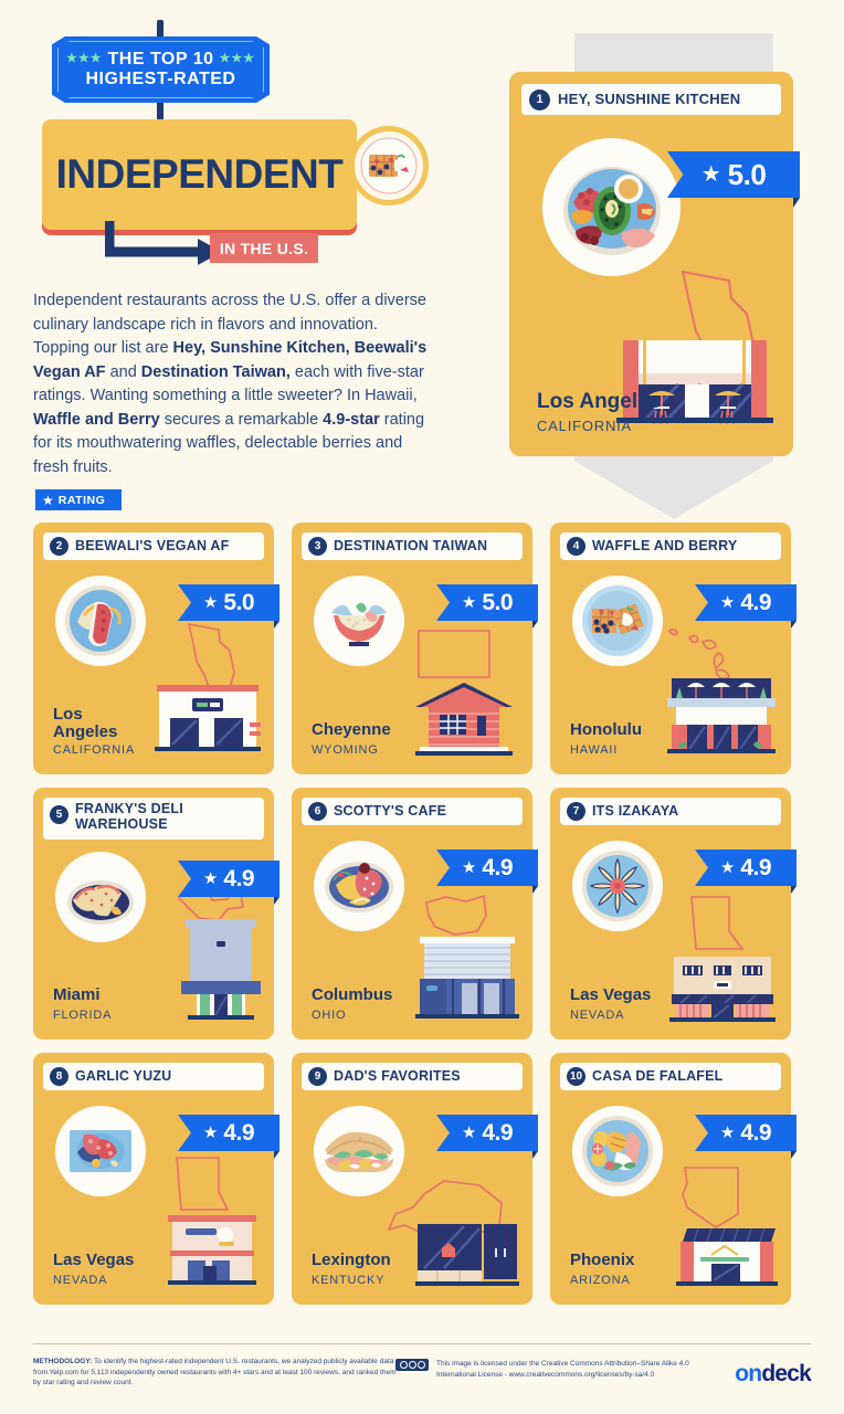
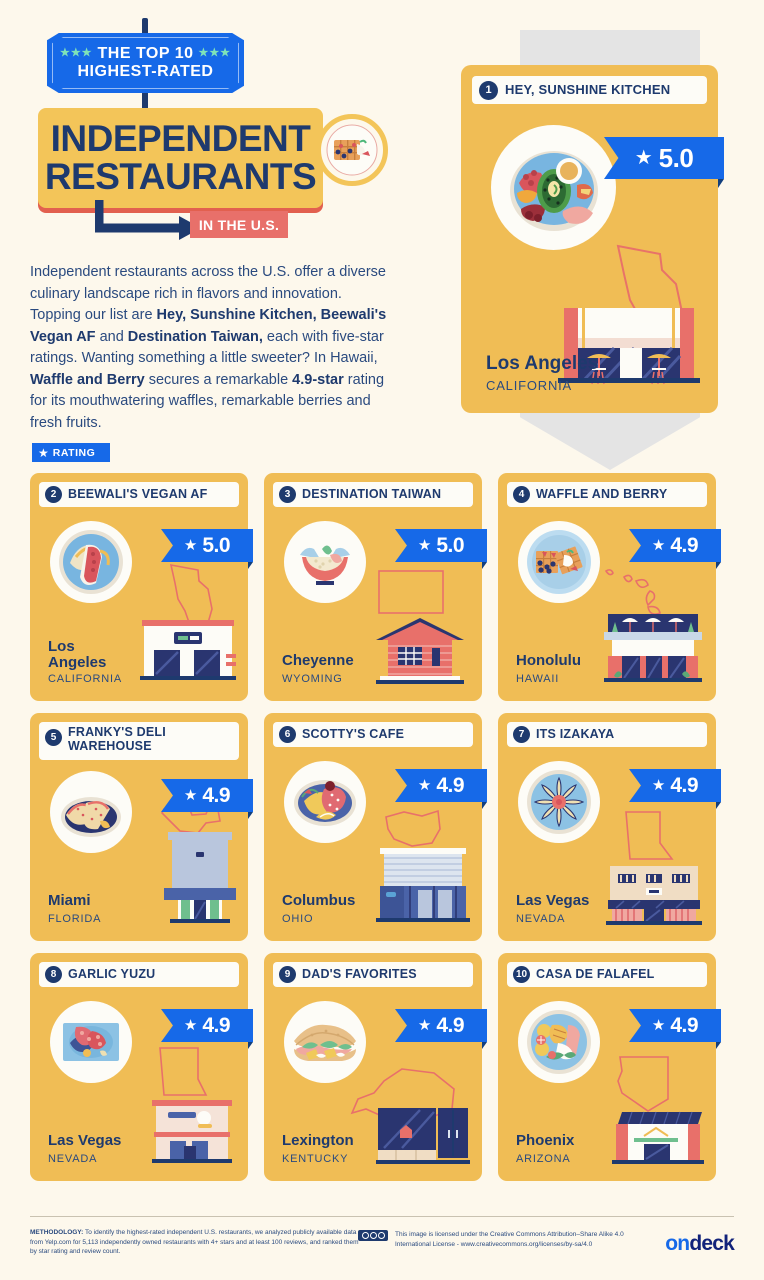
  ★★★ THE TOP 10 ★★★
  HIGHEST-RATED
  INDEPENDENT
+ RESTAURANTS
  IN THE U.S.
- Independent restaurants across the U.S. offer a diverse culinary landscape rich in flavors and innovation. Topping our list are Hey, Sunshine Kitchen, Beewali's Vegan AF and Destination Taiwan, each with five-star ratings. Wanting something a little sweeter? In Hawaii, Waffle and Berry secures a remarkable 4.9-star rating for its mouthwatering waffles, delectable berries and fresh fruits.
+ Independent restaurants across the U.S. offer a diverse culinary landscape rich in flavors and innovation. Topping our list are Hey, Sunshine Kitchen, Beewali's Vegan AF and Destination Taiwan, each with five-star ratings. Wanting something a little sweeter? In Hawaii, Waffle and Berry secures a remarkable 4.9-star rating for its mouthwatering waffles, remarkable berries and fresh fruits.
  ★
  RATING
  1
  HEY, SUNSHINE KITCHEN
  ★
  5.0
  Los Angeles
  CALIFORNIA
  2
  BEEWALI'S VEGAN AF
  ★
  5.0
  Los
  Angeles
  CALIFORNIA
  3
  DESTINATION TAIWAN
  ★
  5.0
  Cheyenne
  WYOMING
  4
  WAFFLE AND BERRY
  ★
  4.9
  Honolulu
  HAWAII
  5
  FRANKY'S DELI WAREHOUSE
  ★
  4.9
  Miami
  FLORIDA
  6
  SCOTTY'S CAFE
  ★
  4.9
  Columbus
  OHIO
  7
  ITS IZAKAYA
  ★
  4.9
  Las Vegas
  NEVADA
  8
  GARLIC YUZU
  ★
  4.9
  Las Vegas
  NEVADA
  9
  DAD'S FAVORITES
  ★
  4.9
  Lexington
  KENTUCKY
  10
  CASA DE FALAFEL
  ★
  4.9
  Phoenix
  ARIZONA
  ondeck
